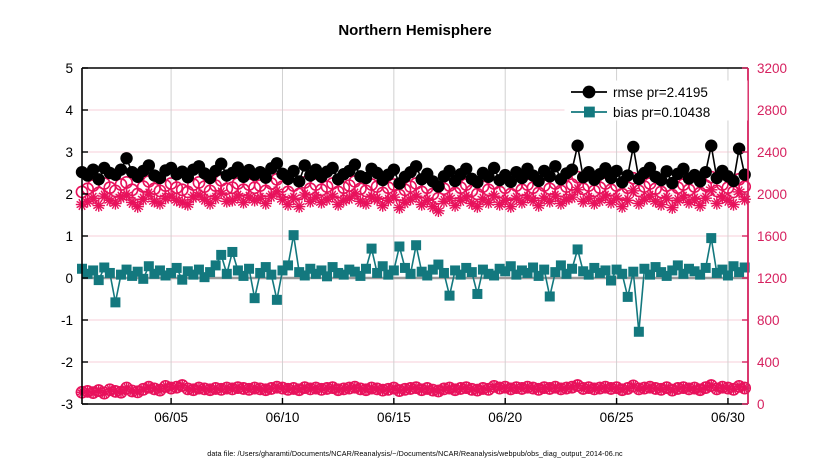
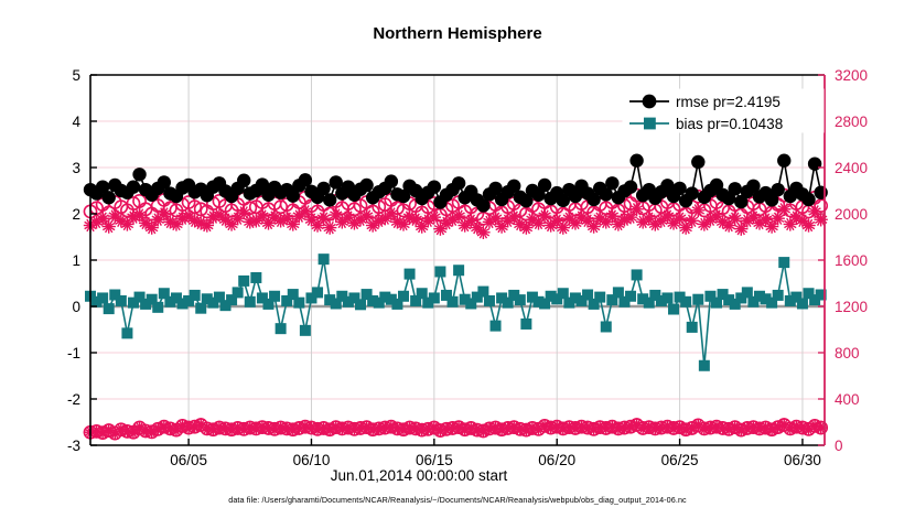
  Northern Hemisphere
+ Jun.01,2014 00:00:00 start
  data file: /Users/gharamti/Documents/NCAR/Reanalysis/~/Documents/NCAR/Reanalysis/webpub/obs_diag_output_2014-06.nc
  -3
  -2
  -1
  0
  1
  2
  3
  4
  5
  0
  400
  800
  1200
  1600
  2000
  2400
  2800
  3200
  06/05
  06/10
  06/15
  06/20
  06/25
  06/30
  rmse pr=2.4195
  bias pr=0.10438
